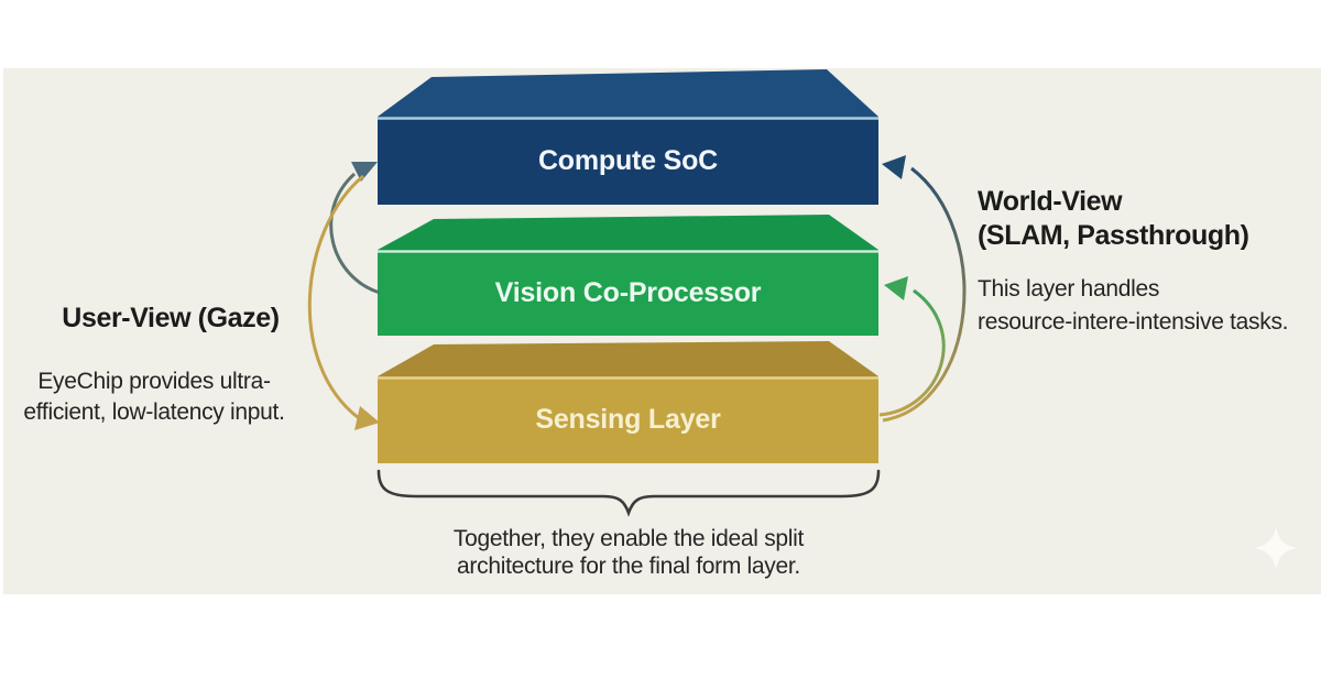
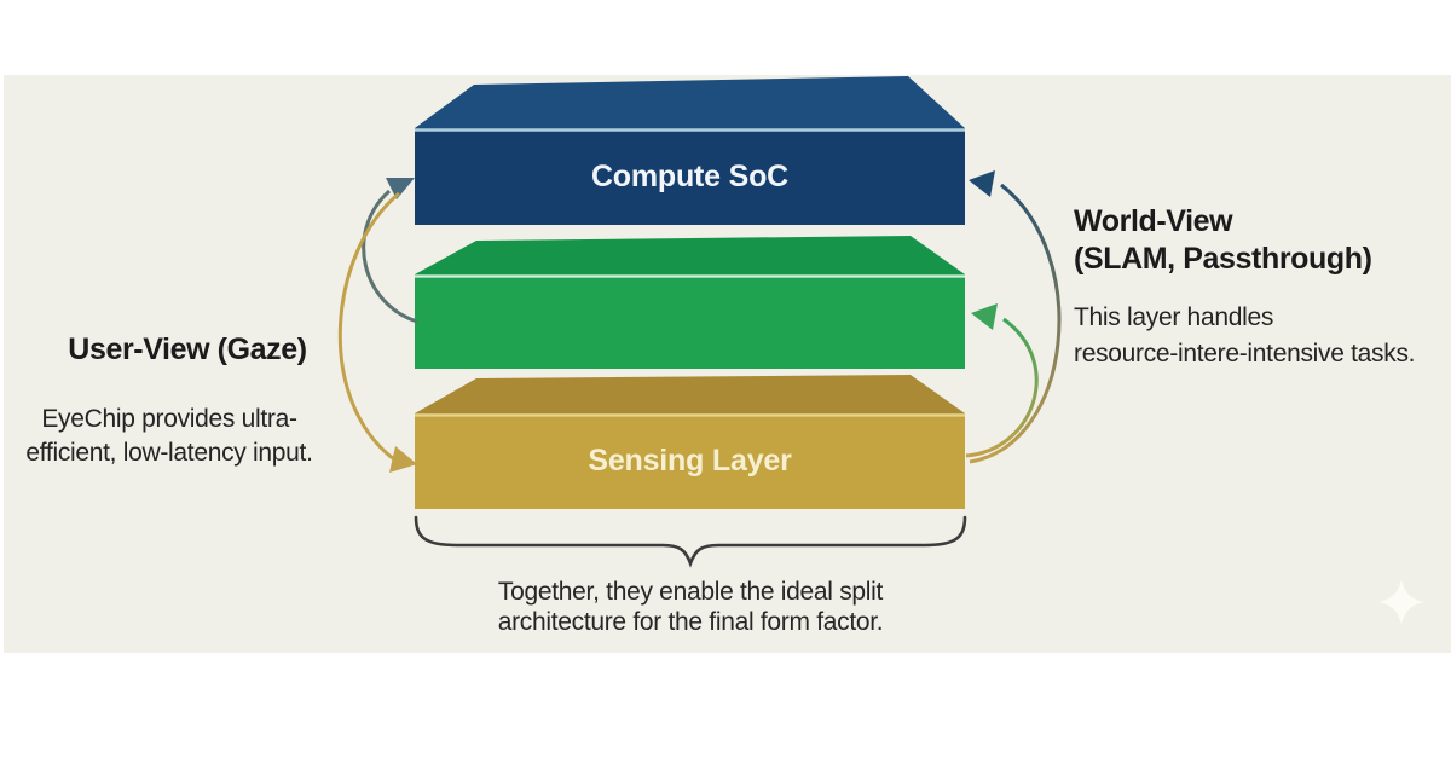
  Compute SoC
- Vision Co-Processor
  Sensing Layer
  User-View (Gaze)
  EyeChip provides ultra-
  efficient, low-latency input.
  World-View
  (SLAM, Passthrough)
  This layer handles
  resource-intere-intensive tasks.
  Together, they enable the ideal split
- architecture for the final form layer.
+ architecture for the final form factor.
